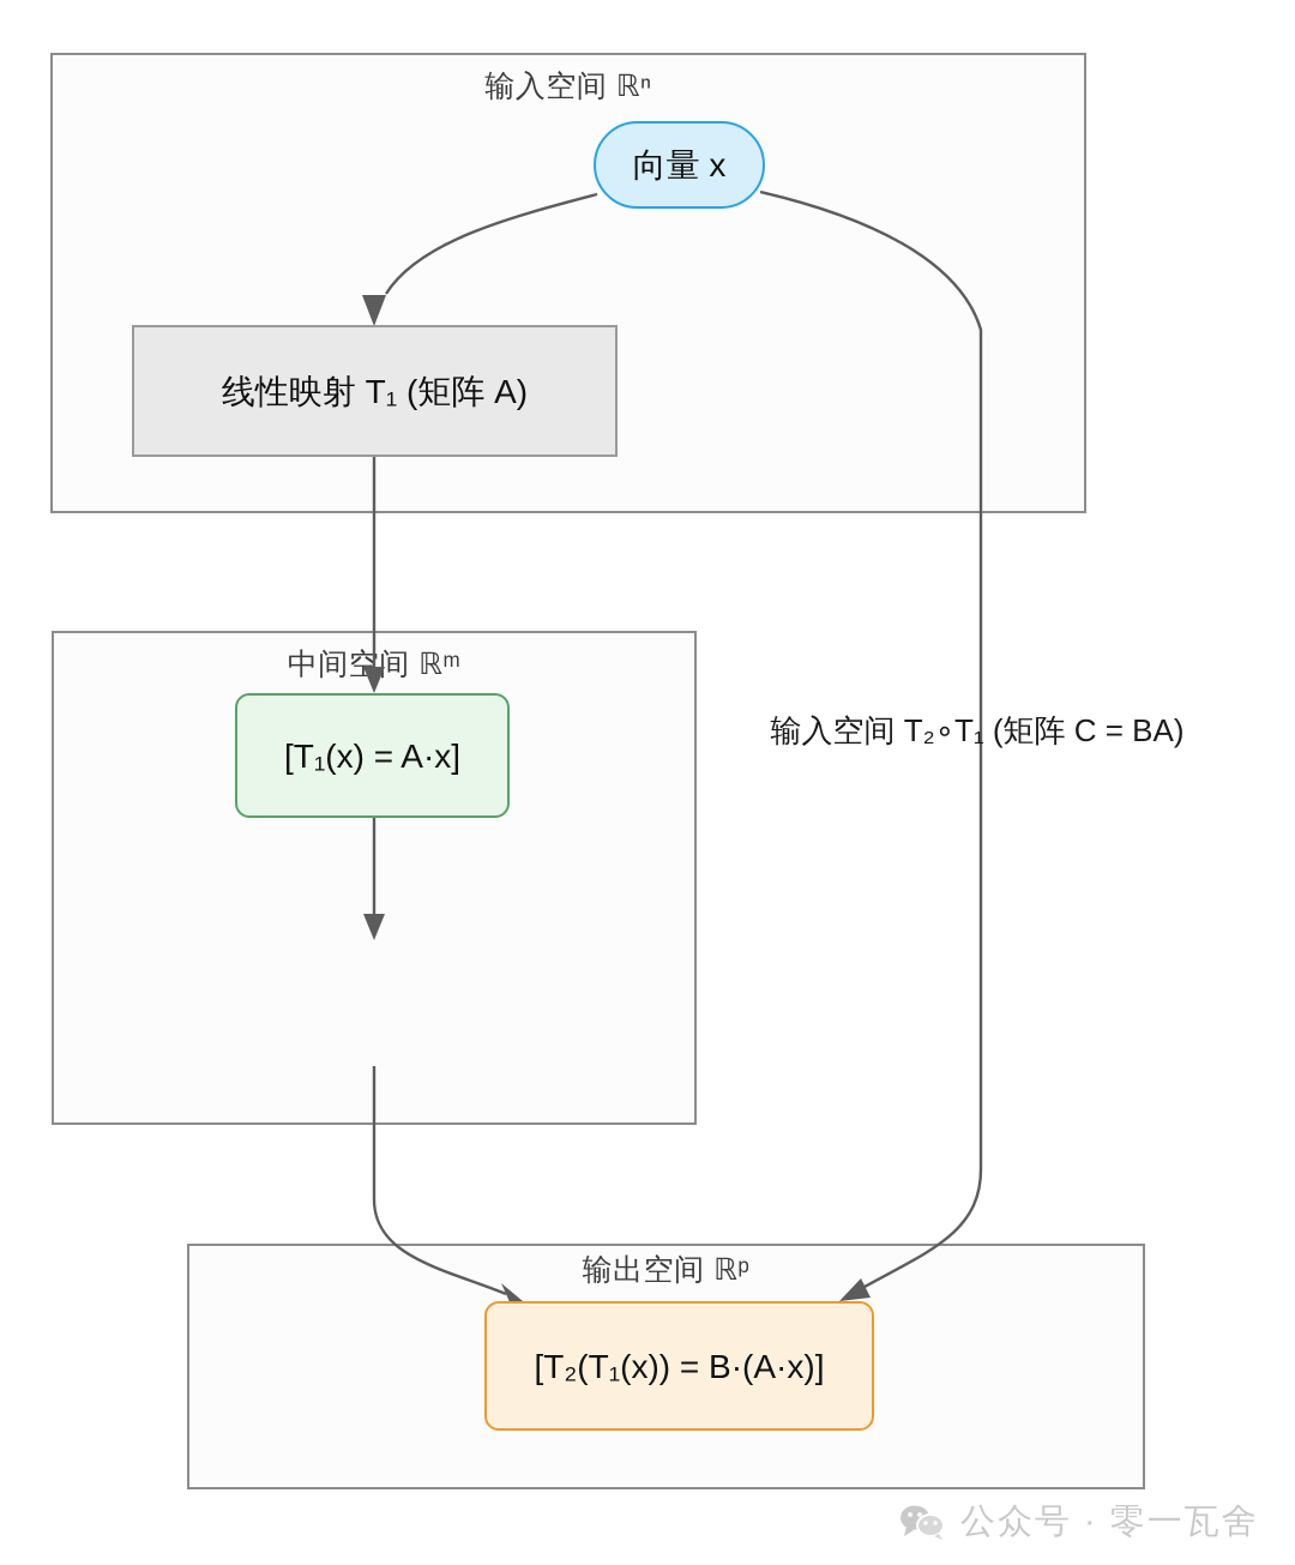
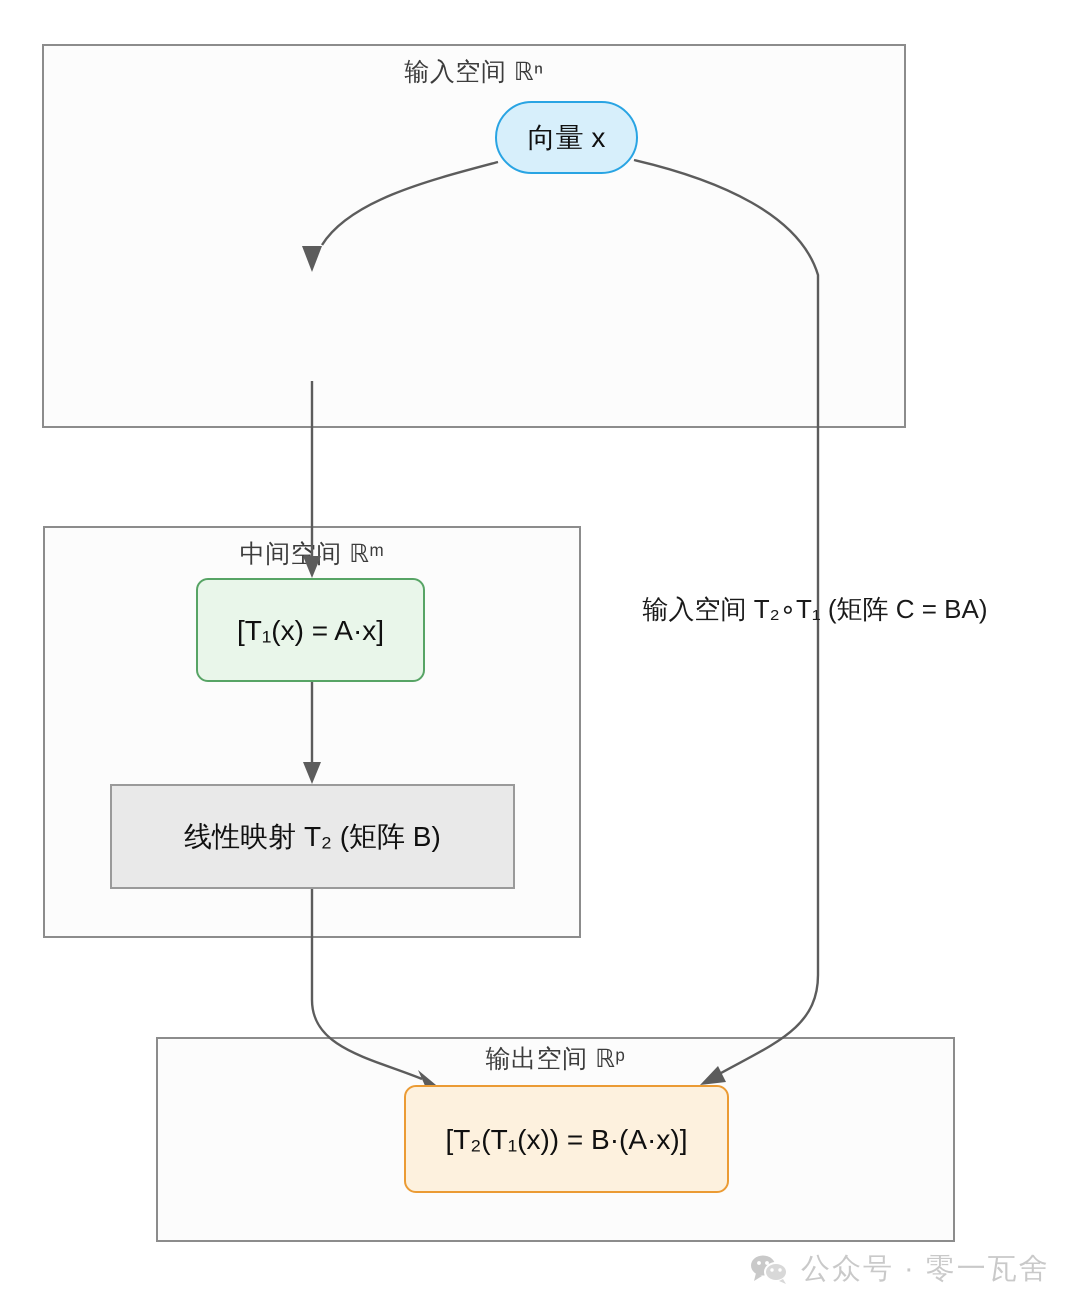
  输入空间 ℝⁿ
  中间空间 ℝᵐ
  输出空间 ℝᵖ
  向量 x
- 线性映射 T₁ (矩阵 A)
  [T₁(x) = A·x]
+ 线性映射 T₂ (矩阵 B)
  [T₂(T₁(x)) = B·(A·x)]
  输入空间 T₂∘T₁ (矩阵 C = BA)
  公众号 · 零一瓦舍
